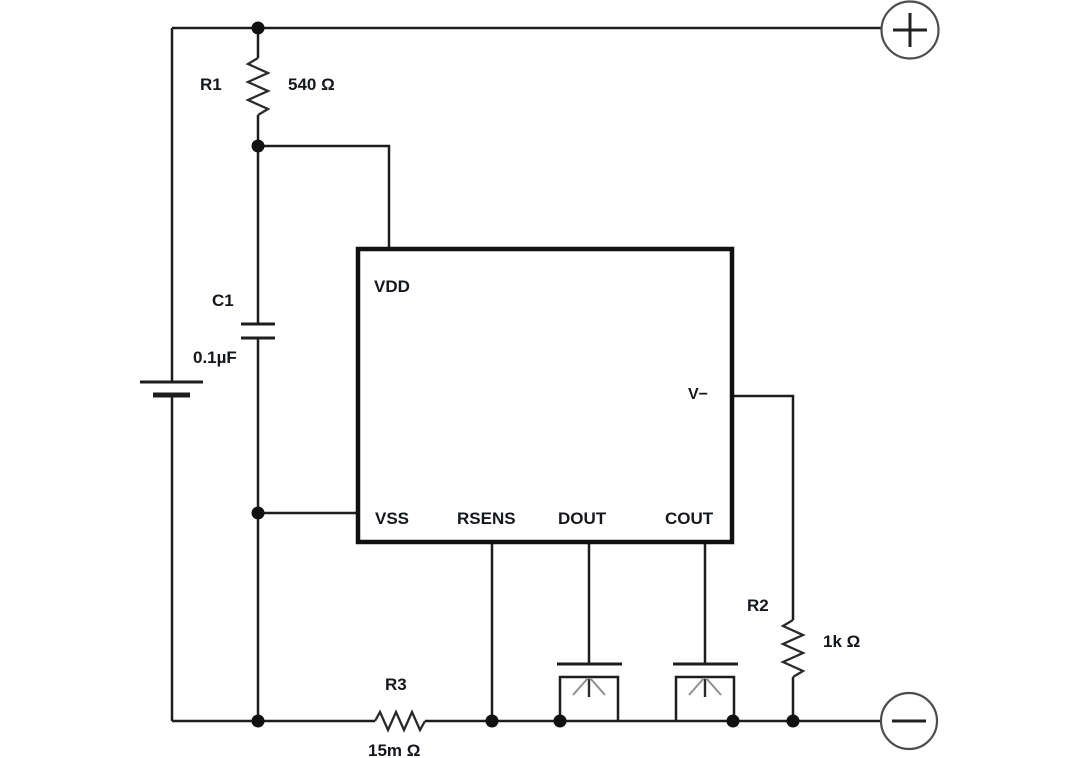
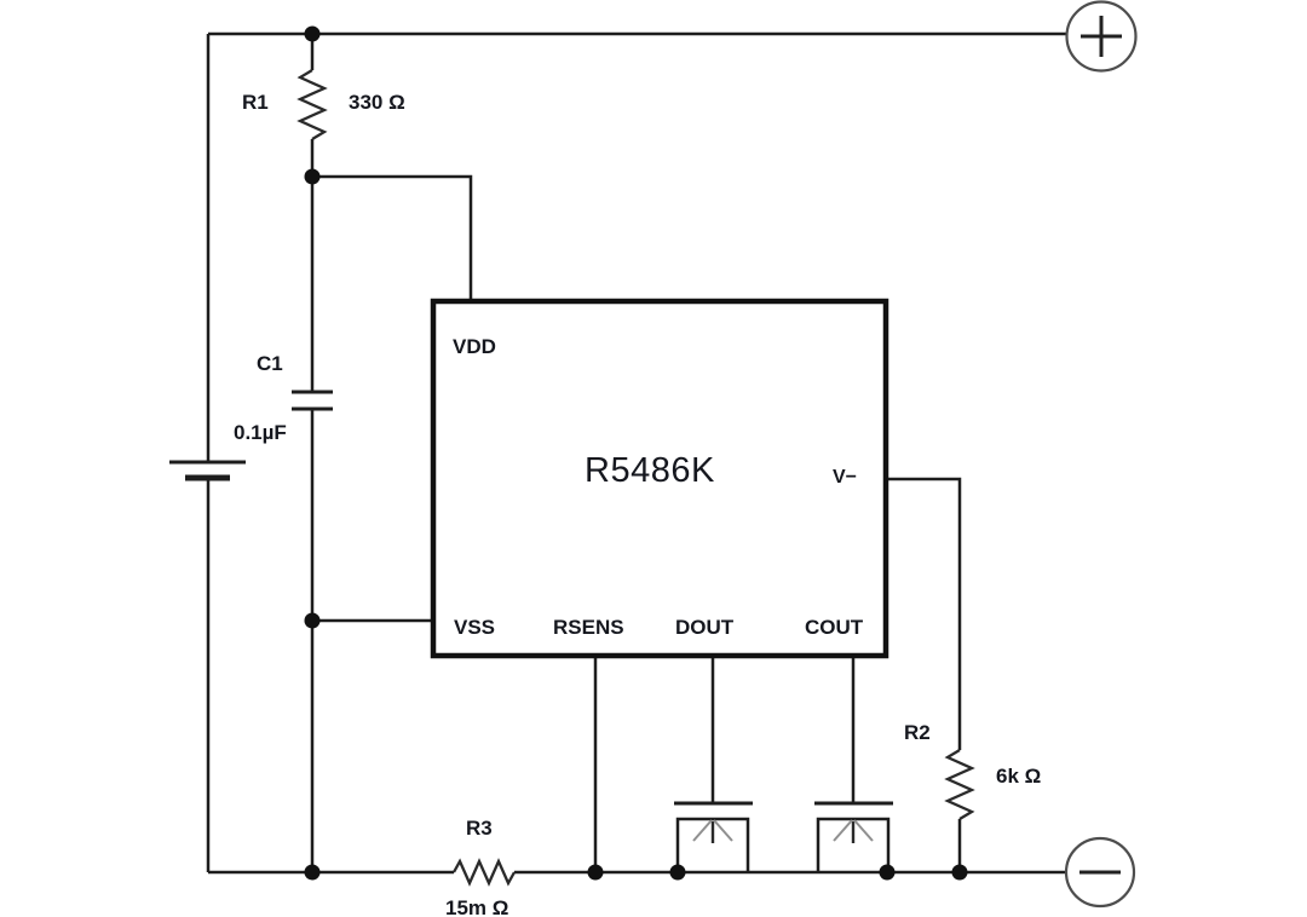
  R1
- 540 Ω
+ 330 Ω
  C1
  0.1µF
  R3
  15m Ω
  R2
- 1k Ω
+ 6k Ω
+ R5486K
  VDD
  VSS
  RSENS
  DOUT
  COUT
  V−
